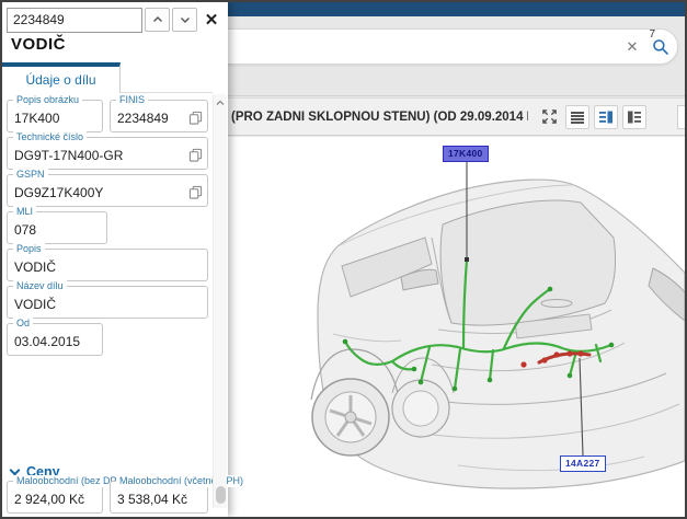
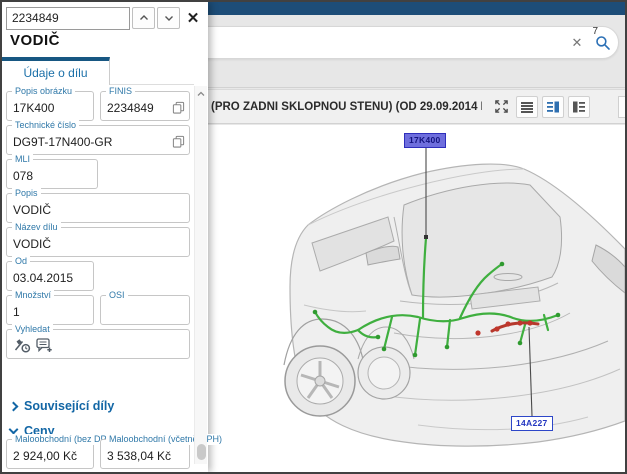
  ✕
  7
  (PRO ZADNÍ SKLOPNOU STĚNU) (OD 29.09.2014
  17K400
  14A227
  2234849
  ✕
  VODIČ
  Údaje o dílu
  Popis obrázku
  17K400
  FINIS
  2234849
  Technické číslo
  DG9T-17N400-GR
- GSPN
- DG9Z17K400Y
  MLI
  078
  Popis
  VODIČ
  Název dílu
  VODIČ
  Od
  03.04.2015
+ Množství
+ 1
+ OSI
+ Vyhledat
+ Související díly
  Ceny
  Maloobchodní (bez D
  2 924,00 Kč
  Maloobchodní (včetnPH)
  3 538,04 Kč
